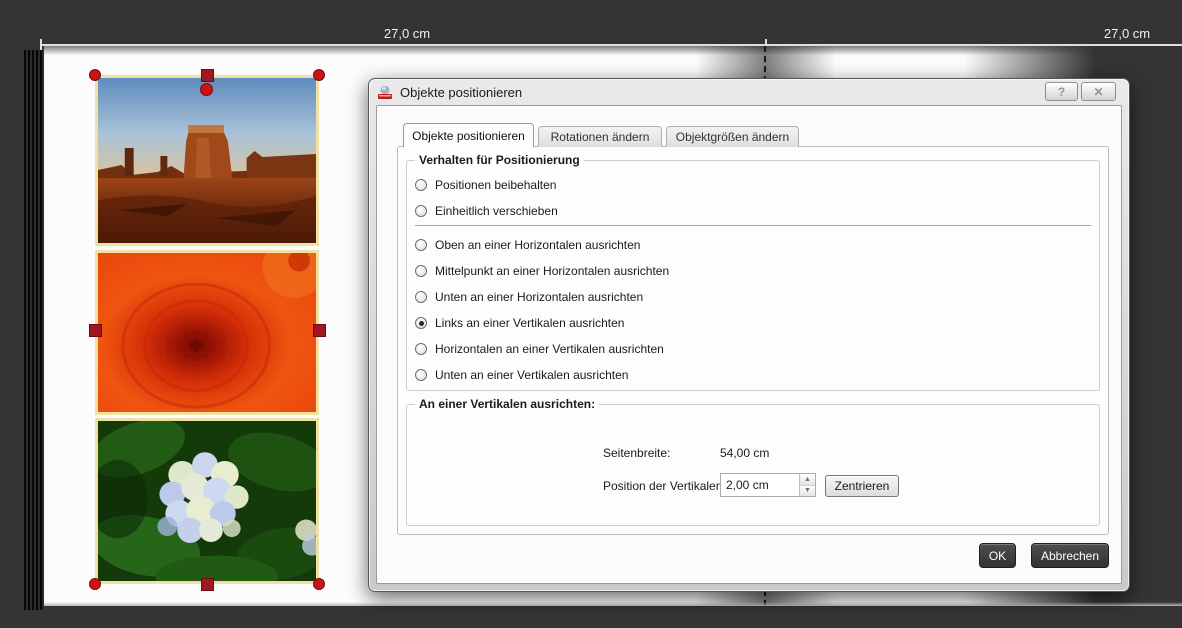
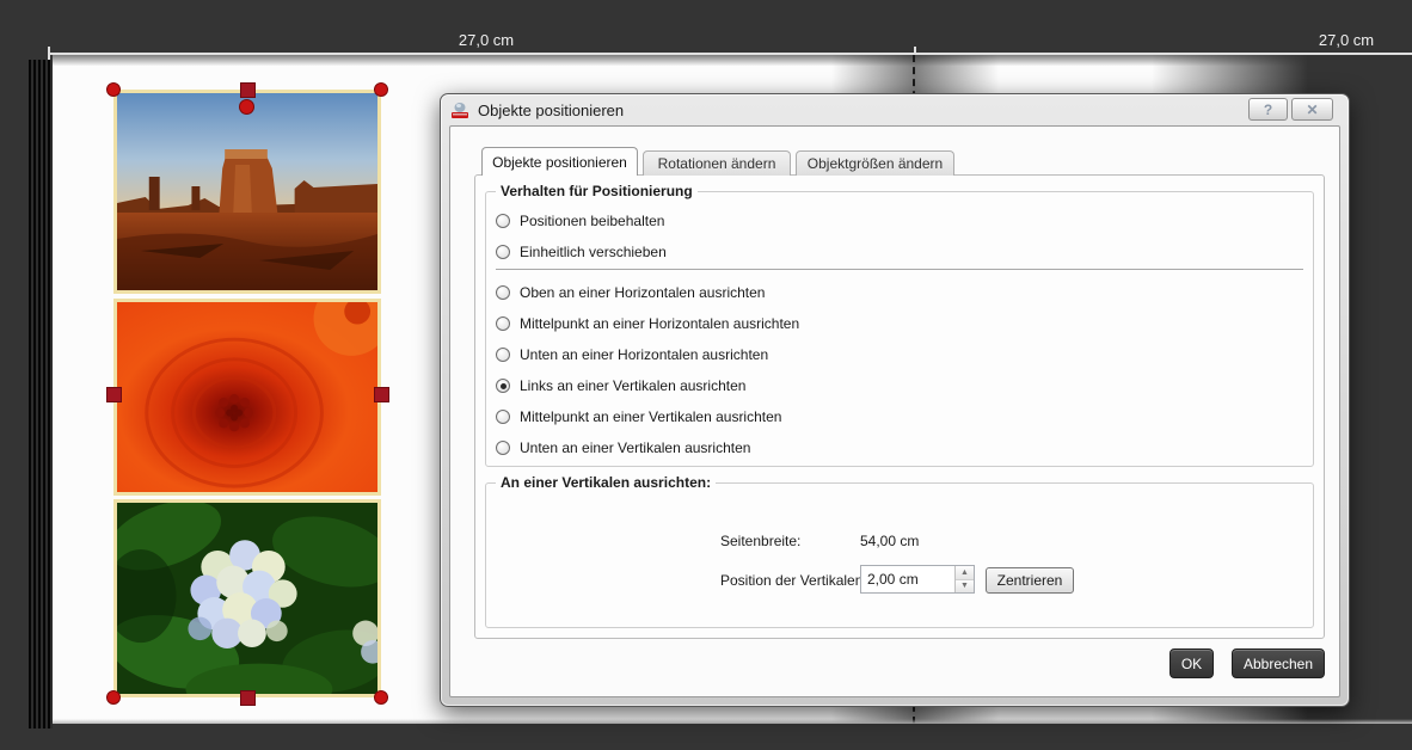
  27,0 cm
  27,0 cm
  Objekte positionieren
  ?
  ✕
  Objekte positionieren
  Rotationen ändern
  Objektgrößen ändern
  Verhalten für Positionierung
  Positionen beibehalten
  Einheitlich verschieben
  Oben an einer Horizontalen ausrichten
  Mittelpunkt an einer Horizontalen ausrichten
  Unten an einer Horizontalen ausrichten
  Links an einer Vertikalen ausrichten
- Horizontalen an einer Vertikalen ausrichten
+ Mittelpunkt an einer Vertikalen ausrichten
  Unten an einer Vertikalen ausrichten
  An einer Vertikalen ausrichten:
  Seitenbreite:
  54,00 cm
  Position der Vertikale
  2,00 cm
  Zentrieren
  OK
  Abbrechen
